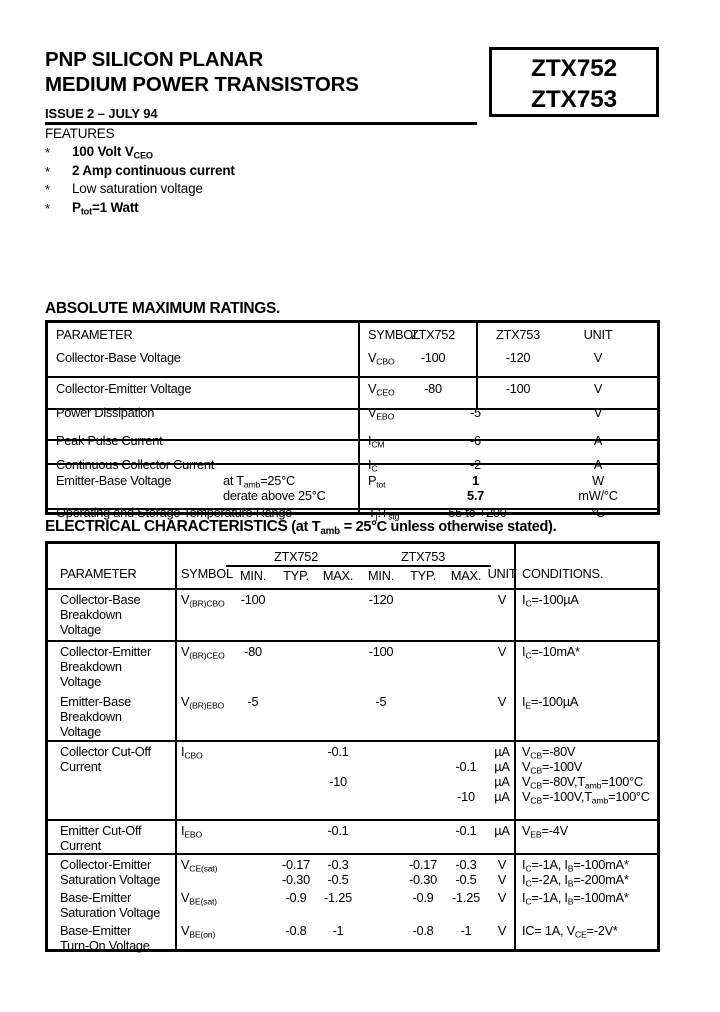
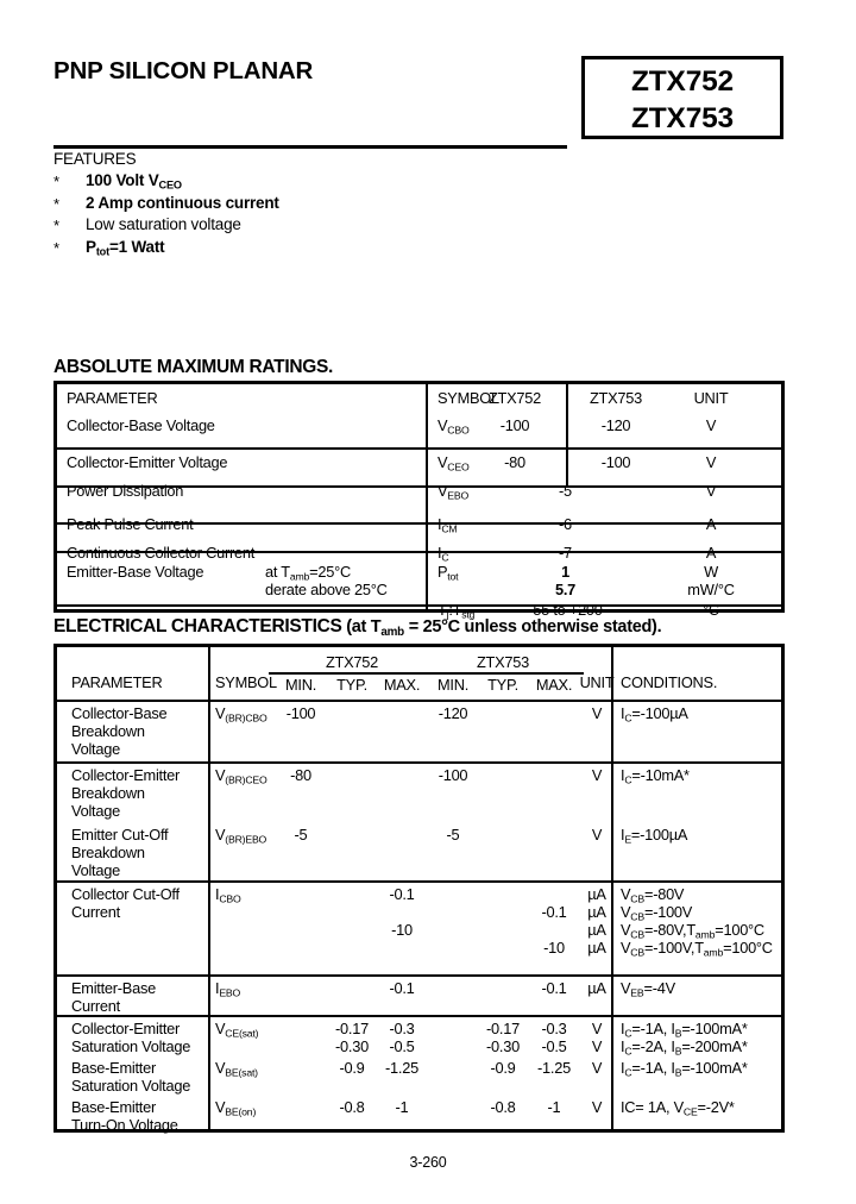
  PNP SILICON PLANAR
- MEDIUM POWER TRANSISTORS
- ISSUE 2 – JULY 94
  FEATURES
  *
  100 Volt VCEO
  *
  2 Amp continuous current
  *
  Low saturation voltage
  *
  Ptot=1 Watt
  ZTX752
  ZTX753
  ABSOLUTE MAXIMUM RATINGS.
  PARAMETER
  SYMBOL
  ZTX752
  ZTX753
  UNIT
  Collector-Base Voltage
  VCBO
  -100
  -120
  V
  Collector-Emitter Voltage
  VCEO
  -80
  -100
  V
  Power Dissipation
  VEBO
  -5
  V
  Peak Pulse Current
  ICM
  -6
  A
  Continuous Collector Current
  IC
- -2
+ -7
  A
  Emitter-Base Voltage
  at Tamb=25°C
  derate above 25°C
  Ptot
  1
  5.7
  W
  mW/°C
- Operating and Storage Temperature Range
  Tj:Tstg
  -55 to +200
  °C
  ELECTRICAL CHARACTERISTICS (at Tamb = 25°C unless otherwise stated).
  PARAMETER
  SYMBOL
  ZTX752
  ZTX753
  MIN.
  TYP.
  MAX.
  MIN.
  TYP.
  MAX.
  UNIT
  CONDITIONS.
  Collector-Base
  Breakdown
  Voltage
  V(BR)CBO
  -100
  -120
  V
  IC=-100µA
  Collector-Emitter
  Breakdown
  Voltage
  V(BR)CEO
  -80
  -100
  V
  IC=-10mA*
- Emitter-Base
+ Emitter Cut-Off
  Breakdown
  Voltage
  V(BR)EBO
  -5
  -5
  V
  IE=-100µA
  Collector Cut-Off
  Current
  ICBO
  -0.1
  -0.1
  -10
  -10
  µA
  µA
  µA
  µA
  VCB=-80V
  VCB=-100V
  VCB=-80V,Tamb=100°C
  VCB=-100V,Tamb=100°C
- Emitter Cut-Off
+ Emitter-Base
  Current
  IEBO
  -0.1
  -0.1
  µA
  VEB=-4V
  Collector-Emitter
  Saturation Voltage
  VCE(sat)
  -0.17
  -0.3
  -0.17
  -0.3
  -0.30
  -0.5
  -0.30
  -0.5
  V
  V
  IC=-1A, IB=-100mA*
  IC=-2A, IB=-200mA*
  Base-Emitter
  Saturation Voltage
  VBE(sat)
  -0.9
  -1.25
  -0.9
  -1.25
  V
  IC=-1A, IB=-100mA*
  Base-Emitter
  Turn-On Voltage
  VBE(on)
  -0.8
  -1
  -0.8
  -1
  V
  IC= 1A, VCE=-2V*
+ 3-260
